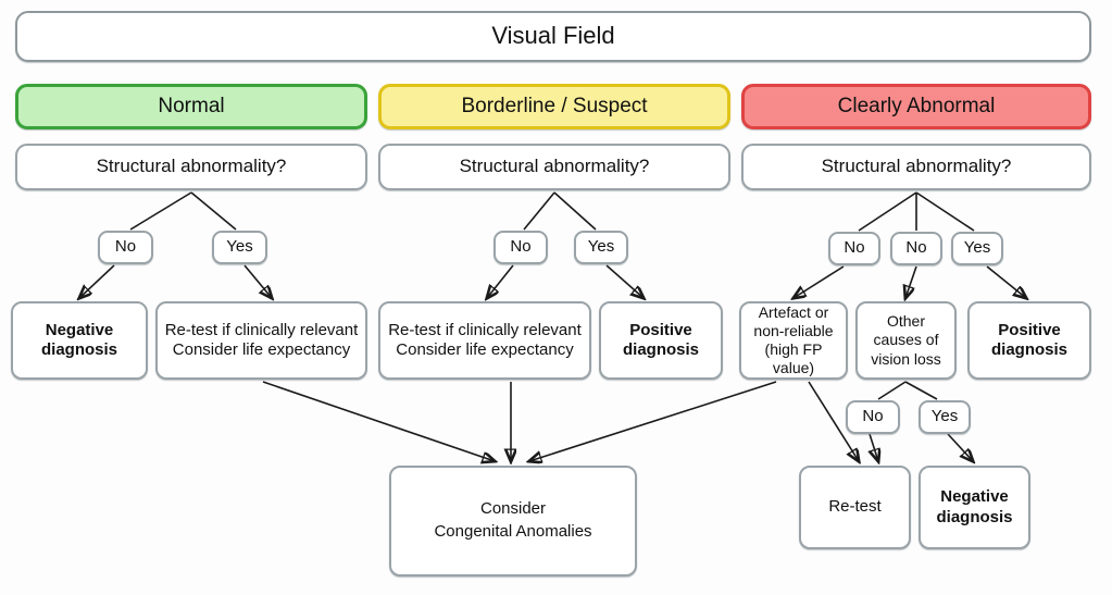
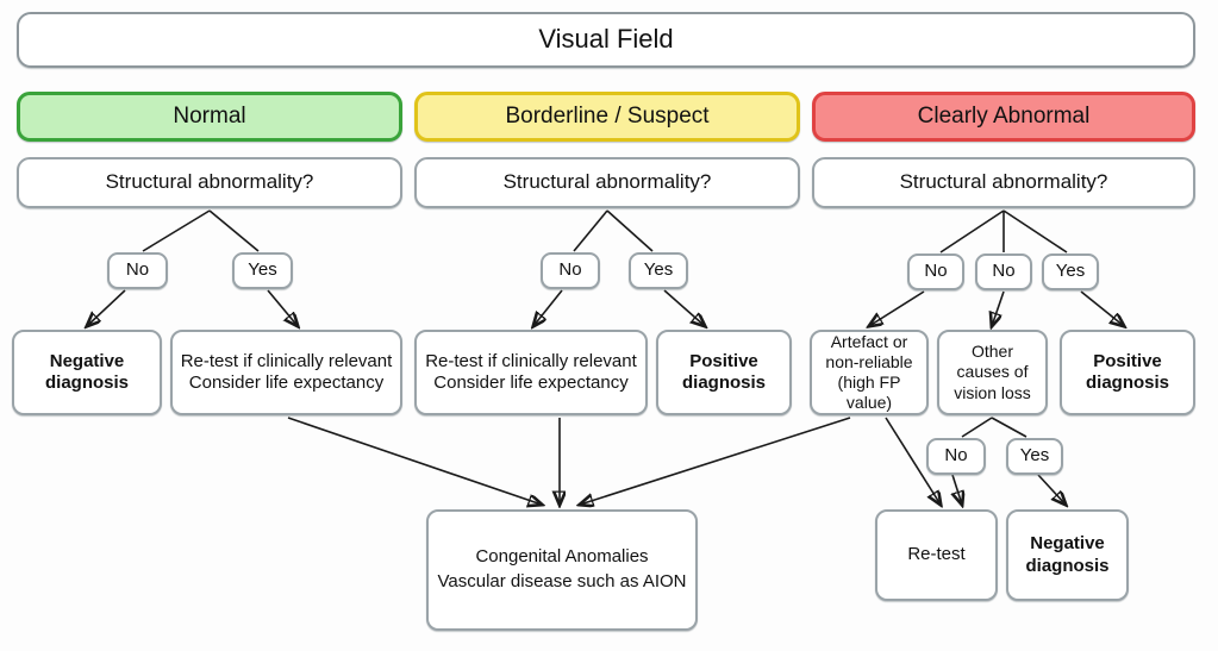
  Visual Field
  Normal
  Borderline / Suspect
  Clearly Abnormal
  Structural abnormality?
  Structural abnormality?
  Structural abnormality?
  No
  Yes
  No
  Yes
  No
  No
  Yes
  No
  Yes
  Negative
  diagnosis
  Re-test if clinically relevant
  Consider life expectancy
  Re-test if clinically relevant
  Consider life expectancy
  Positive
  diagnosis
  Artefact or
  non-reliable
  (high FP value)
  Other
  causes of
  vision loss
  Positive
  diagnosis
- Consider
  Congenital Anomalies
+ Vascular disease such as AION
  Re-test
  Negative
  diagnosis
